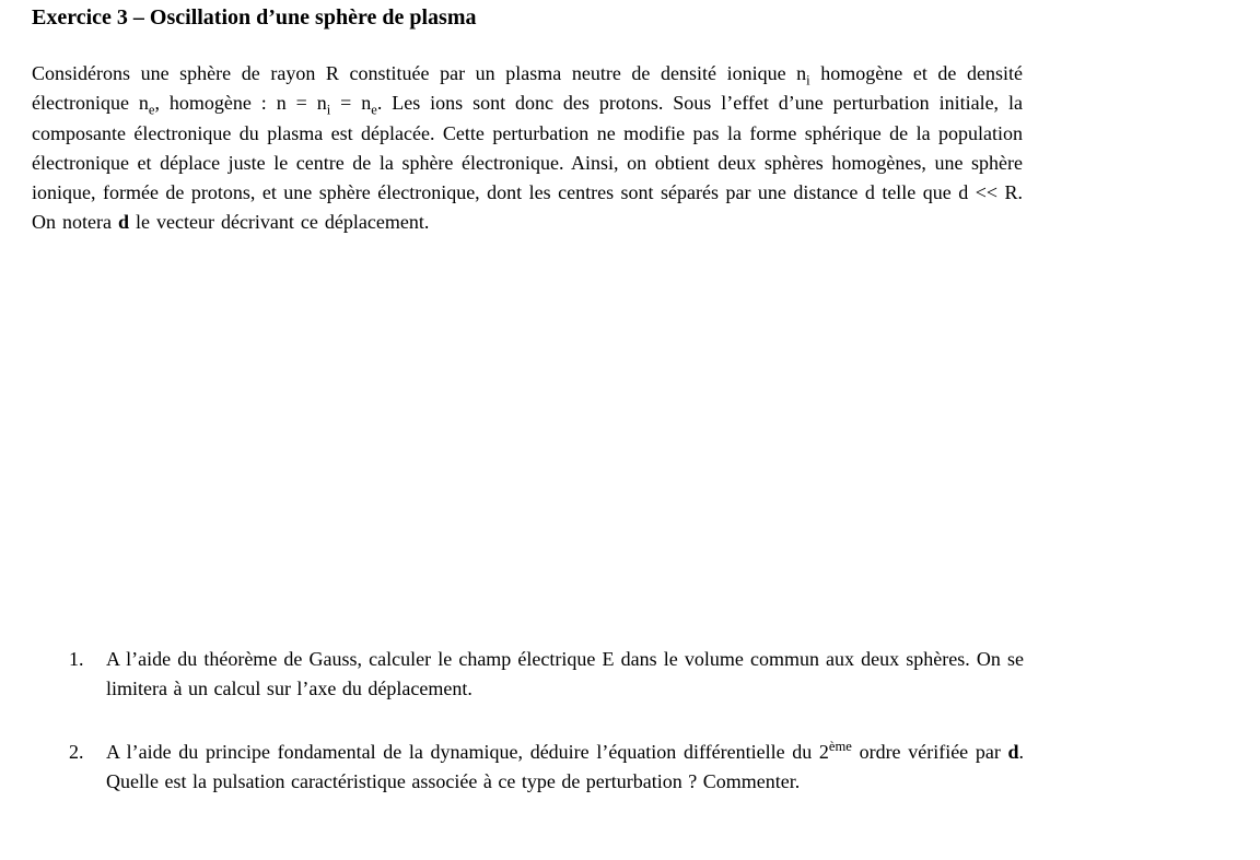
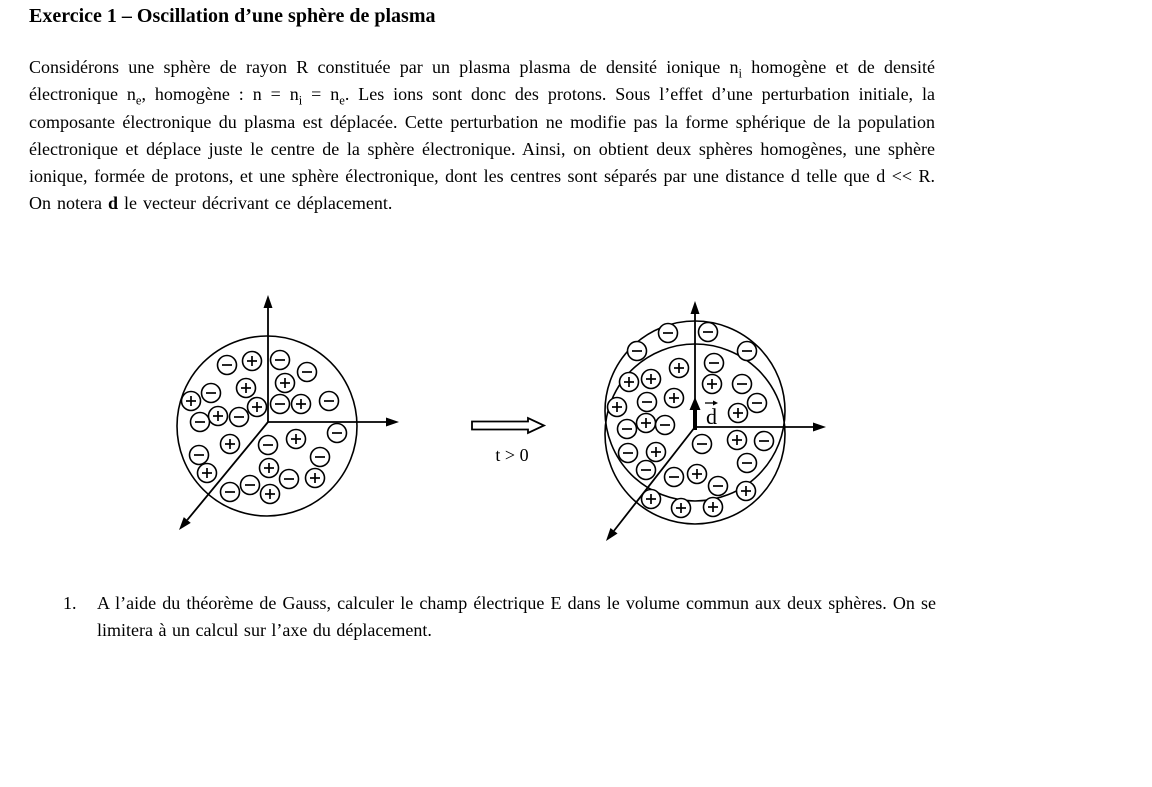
- Exercice 3 – Oscillation d’une sphère de plasma
+ Exercice 1 – Oscillation d’une sphère de plasma
- Considérons une sphère de rayon R constituée par un plasma neutre de densité ionique ni homogène et de densité électronique ne, homogène : n = ni = ne. Les ions sont donc des protons. Sous l’effet d’une perturbation initiale, la composante électronique du plasma est déplacée. Cette perturbation ne modifie pas la forme sphérique de la population électronique et déplace juste le centre de la sphère électronique. Ainsi, on obtient deux sphères homogènes, une sphère ionique, formée de protons, et une sphère électronique, dont les centres sont séparés par une distance d telle que d << R. On notera d le vecteur décrivant ce déplacement.
+ Considérons une sphère de rayon R constituée par un plasma plasma de densité ionique ni homogène et de densité électronique ne, homogène : n = ni = ne. Les ions sont donc des protons. Sous l’effet d’une perturbation initiale, la composante électronique du plasma est déplacée. Cette perturbation ne modifie pas la forme sphérique de la population électronique et déplace juste le centre de la sphère électronique. Ainsi, on obtient deux sphères homogènes, une sphère ionique, formée de protons, et une sphère électronique, dont les centres sont séparés par une distance d telle que d << R. On notera d le vecteur décrivant ce déplacement.
+ t > 0
+ d
  1.
  A l’aide du théorème de Gauss, calculer le champ électrique E dans le volume commun aux deux sphères. On se limitera à un calcul sur l’axe du déplacement.
- 2.
- A l’aide du principe fondamental de la dynamique, déduire l’équation différentielle du 2ème ordre vérifiée par d. Quelle est la pulsation caractéristique associée à ce type de perturbation ? Commenter.
